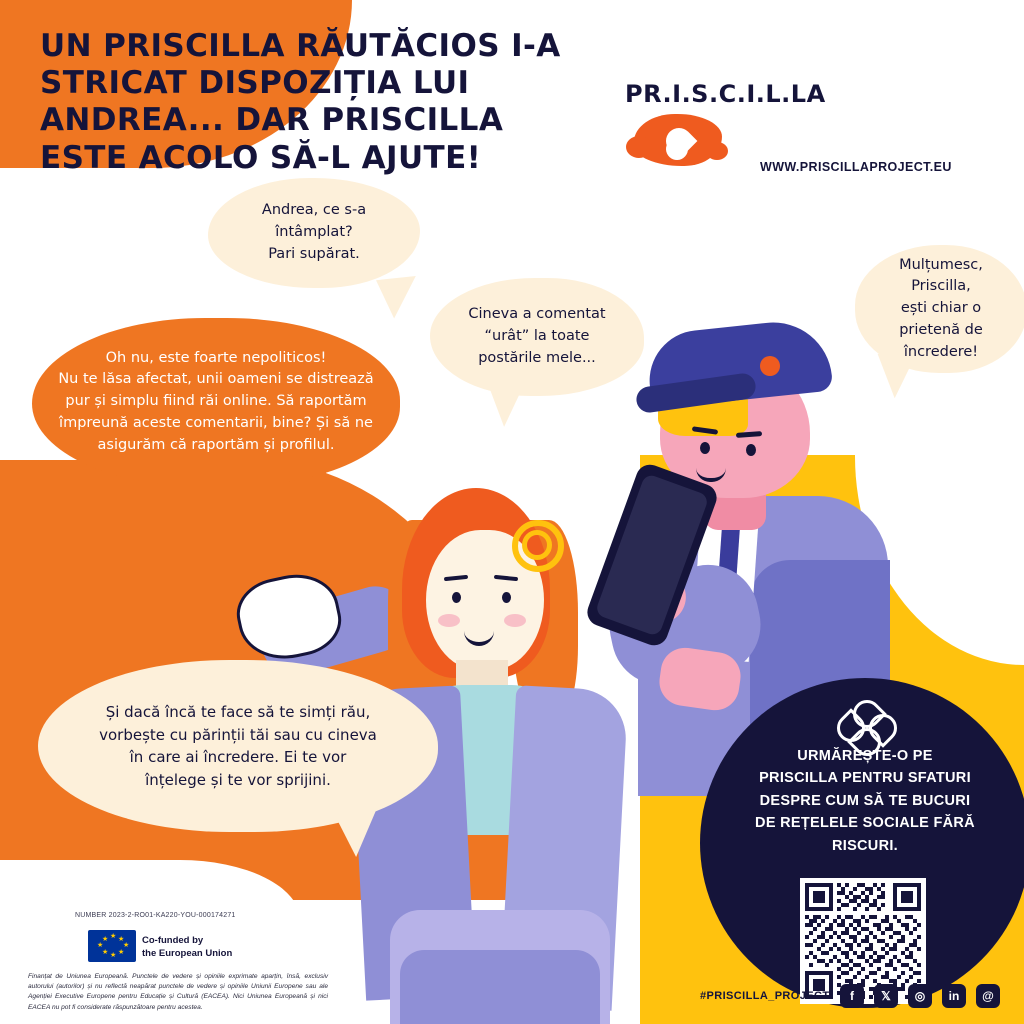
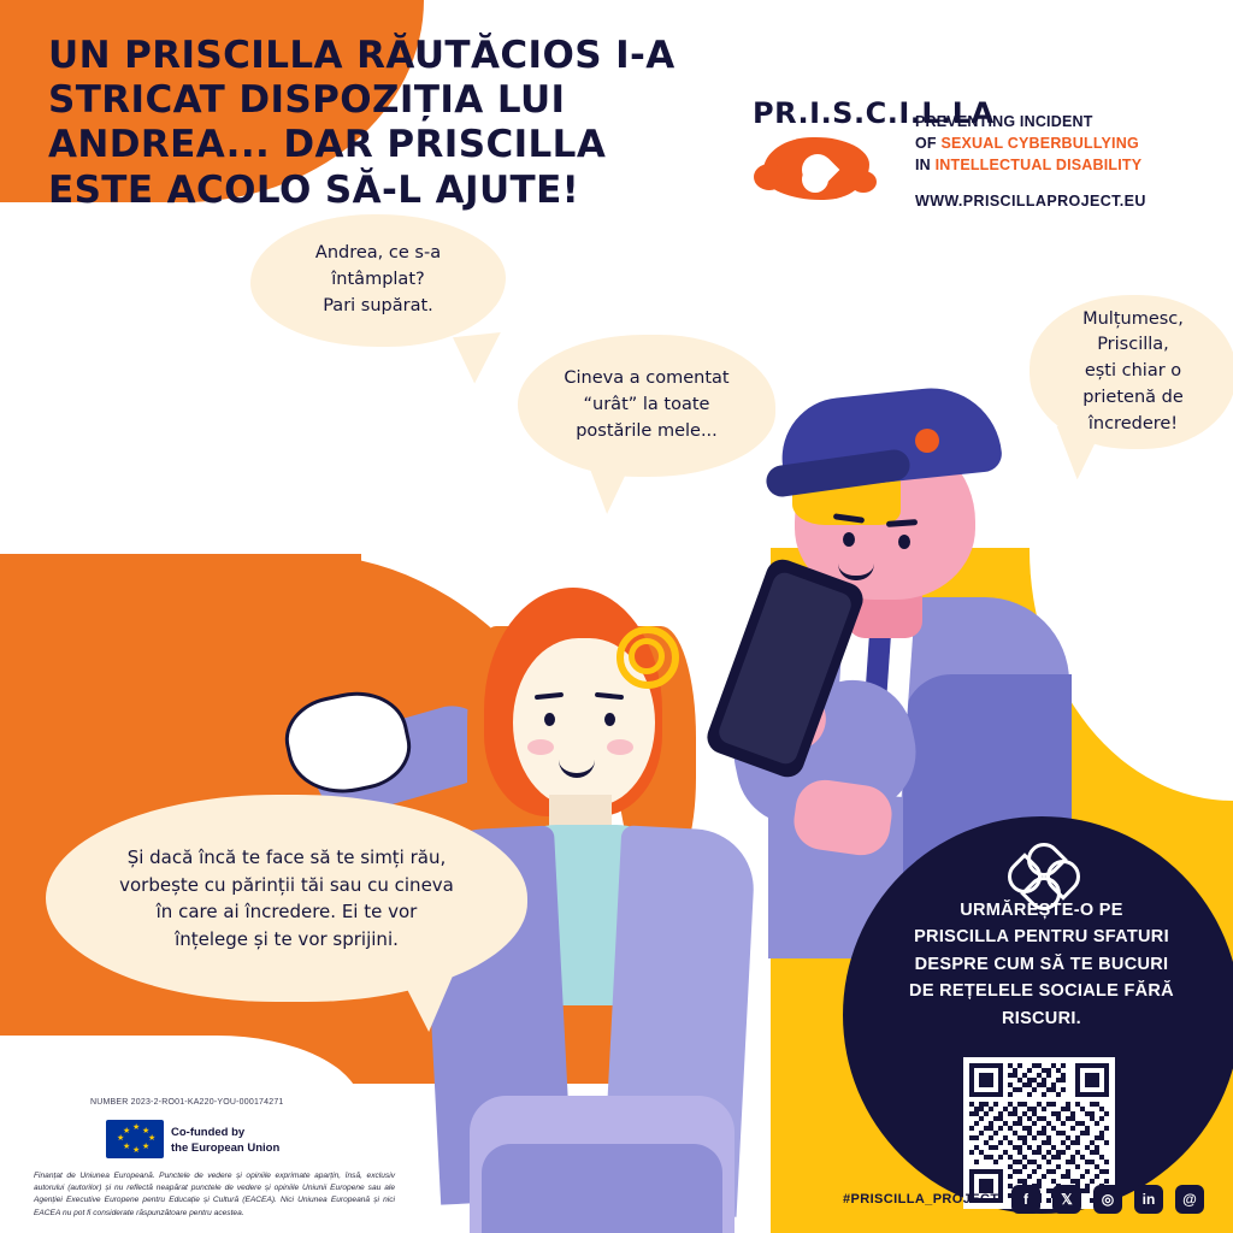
  UN PRISCILLA RĂUTĂCIOS I-A STRICAT DISPOZIȚIA LUI ANDREA... DAR PRISCILLA ESTE ACOLO SĂ-L AJUTE!
  PR.I.S.C.I.L.LA
+ PREVENTING INCIDENT
+ OF SEXUAL CYBERBULLYING
+ IN INTELLECTUAL DISABILITY
  WWW.PRISCILLAPROJECT.EU
  Andrea, ce s-a
  întâmplat?
  Pari supărat.
  Cineva a comentat
  “urât” la toate
  postările mele...
- Oh nu, este foarte nepoliticos!
- Nu te lăsa afectat, unii oameni se distrează
- pur și simplu fiind răi online. Să raportăm
- împreună aceste comentarii, bine? Și să ne
- asigurăm că raportăm și profilul.
  Mulțumesc,
  Priscilla,
  ești chiar o
  prietenă de
  încredere!
  Și dacă încă te face să te simți rău,
  vorbește cu părinții tăi sau cu cineva
  în care ai încredere. Ei te vor
  înțelege și te vor sprijini.
  URMĂREȘTE-O PE
  PRISCILLA PENTRU SFATURI
  DESPRE CUM SĂ TE BUCURI
  DE REȚELELE SOCIALE FĂRĂ
  RISCURI.
  Co-funded by
  the European Union
  #PRISCILLA_PROJECT
  f
  𝕏
  ◎
  in
  @
